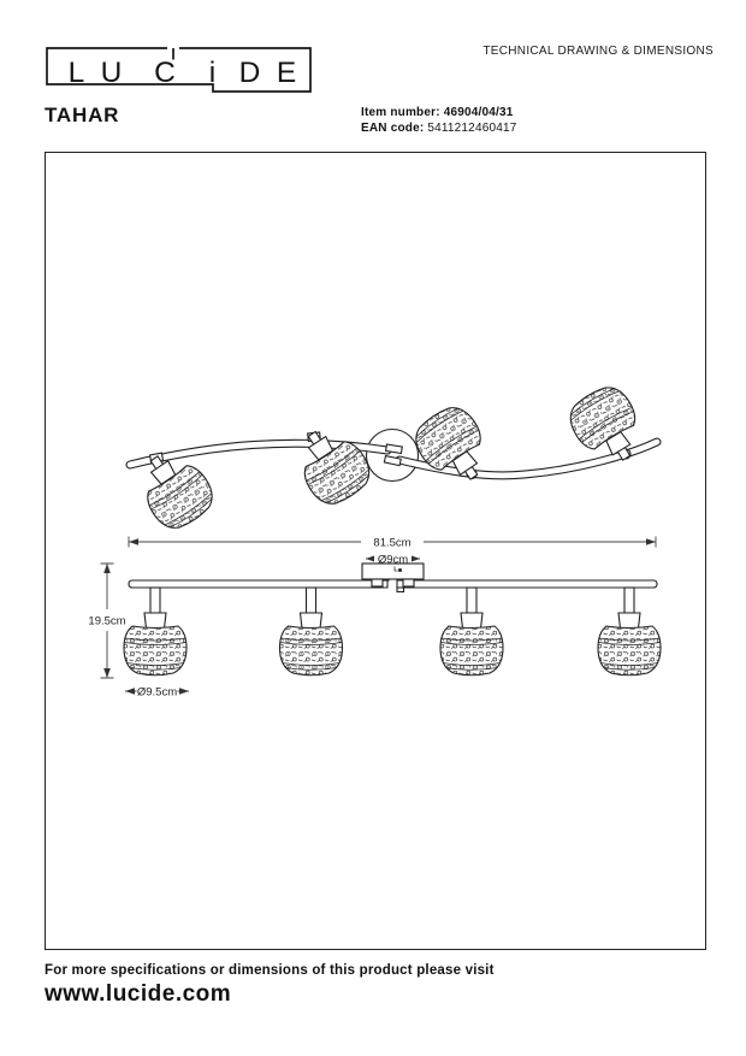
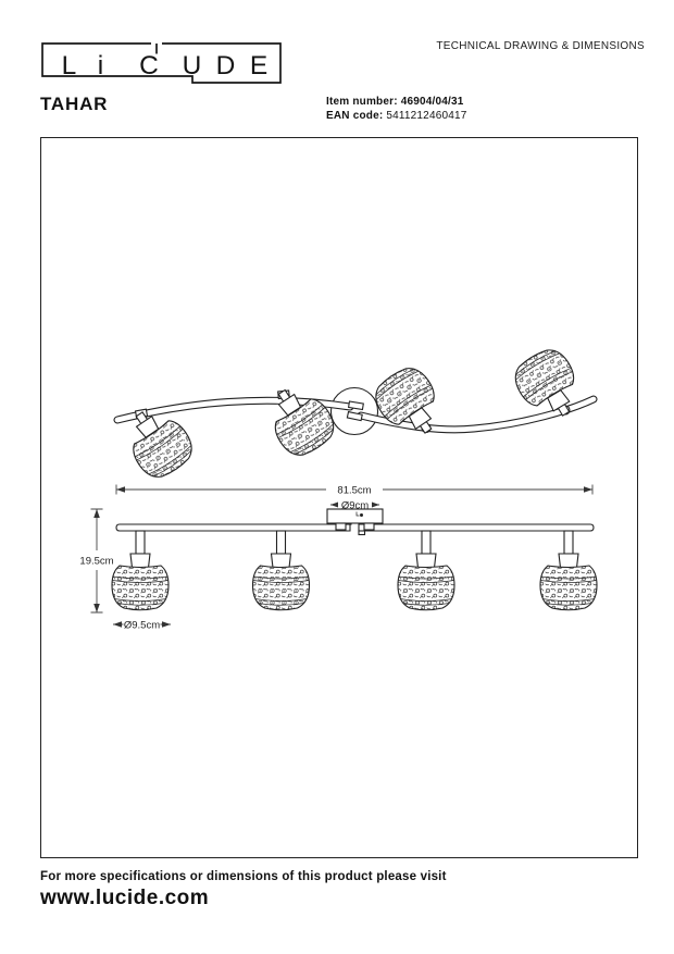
  L
- U
+ i
  C
- i
+ U
  D
  E
  TECHNICAL DRAWING & DIMENSIONS
  TAHAR
  Item number: 46904/04/31
  EAN code: 5411212460417
  81.5cm
  Ø9cm
  19.5cm
  Ø9.5cm
  For more specifications or dimensions of this product please visit
  www.lucide.com
